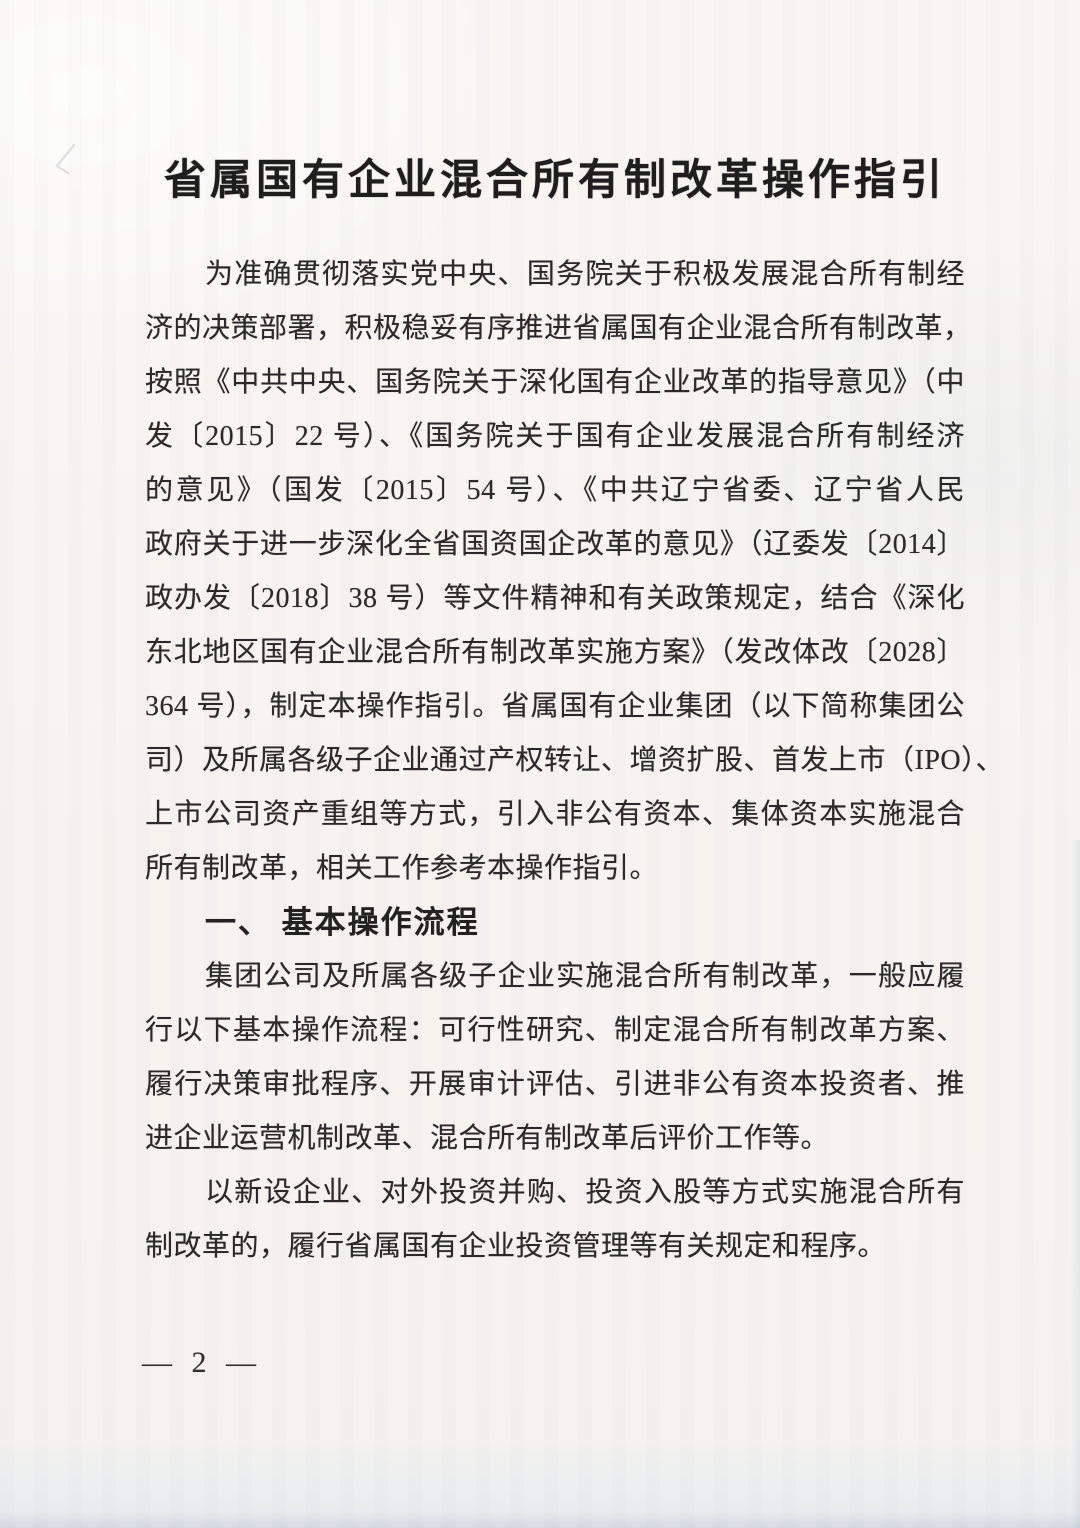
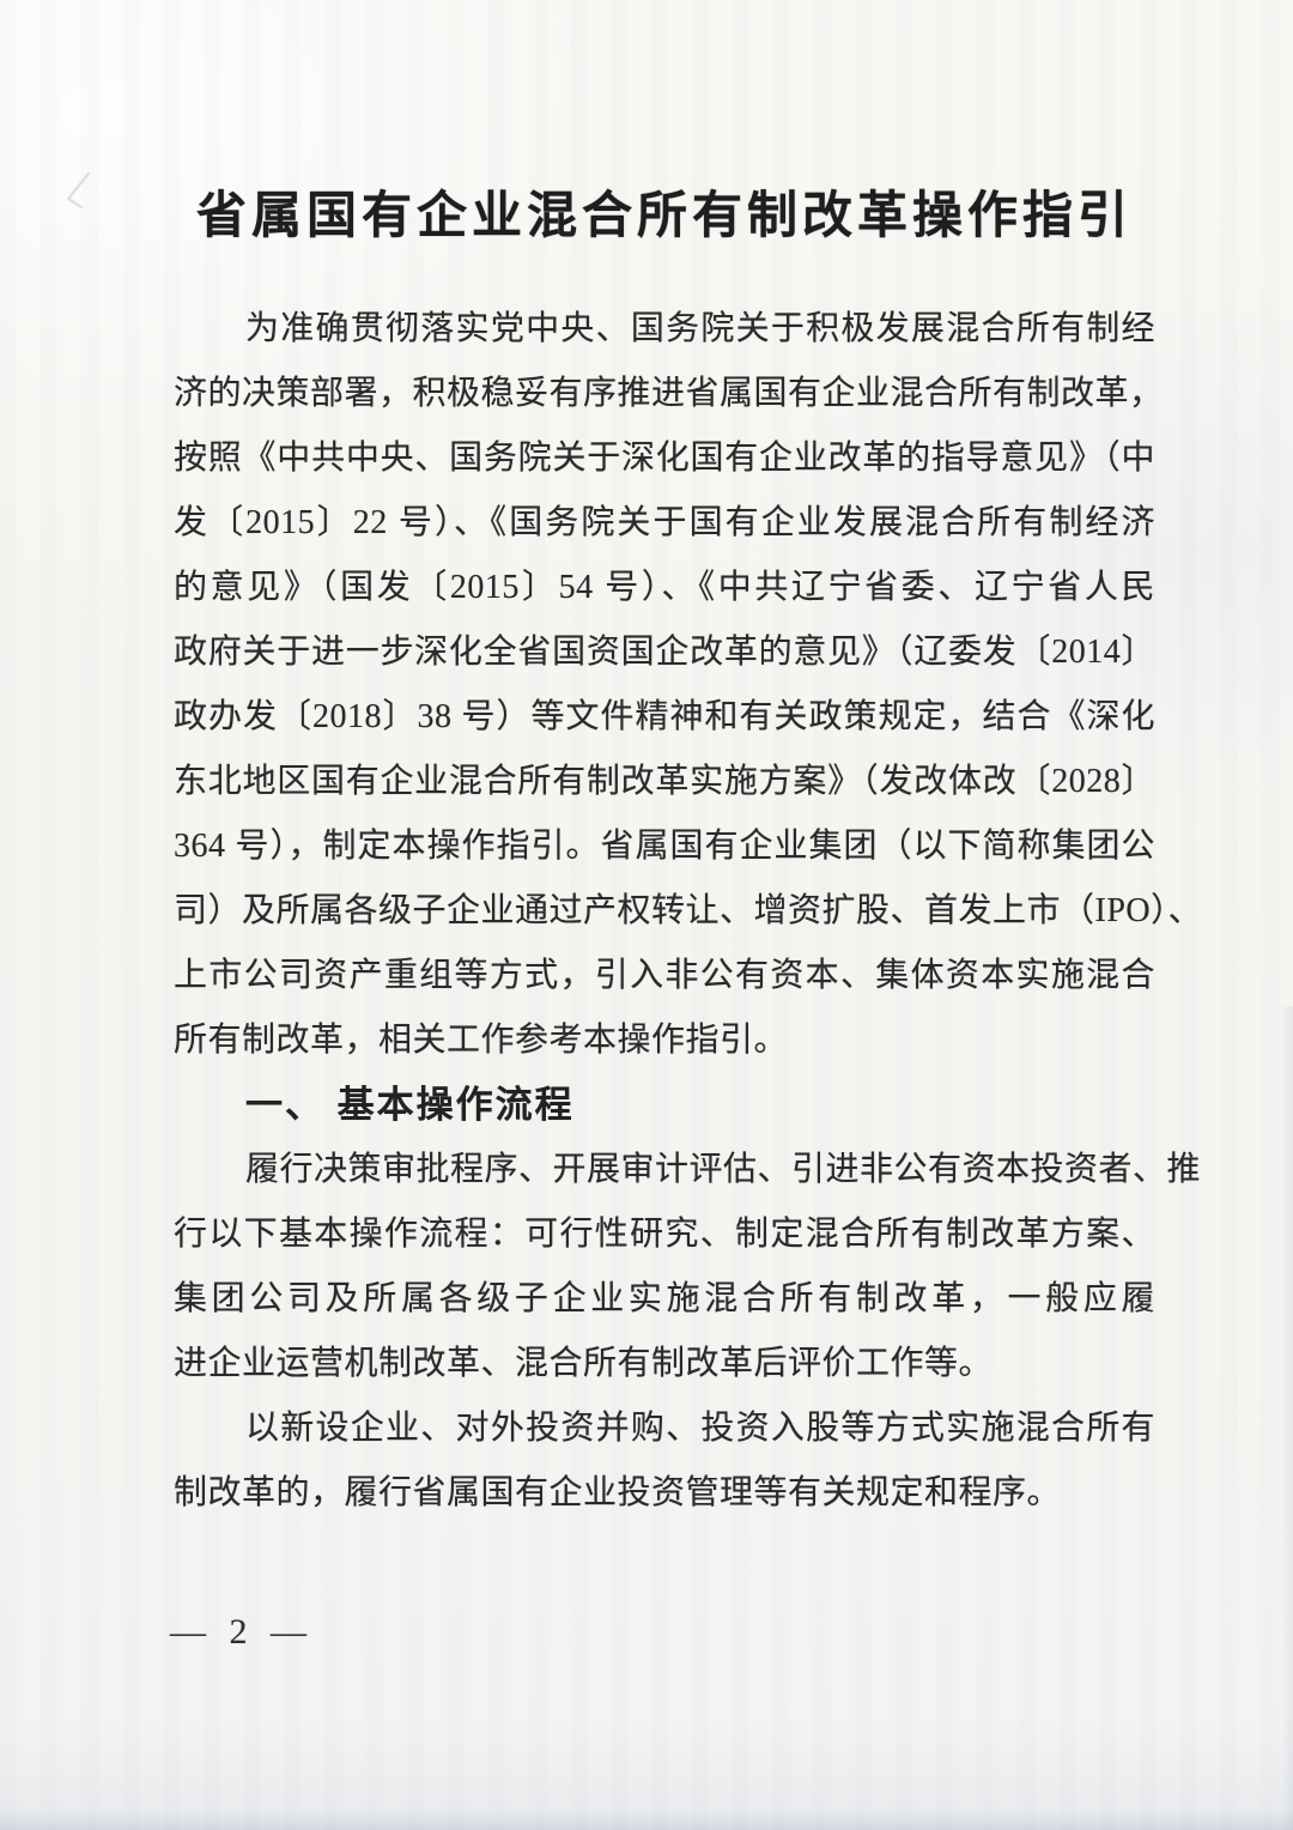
  省属国有企业混合所有制改革操作指引
  为准确贯彻落实党中央、国务院关于积极发展混合所有制经
  济的决策部署，积极稳妥有序推进省属国有企业混合所有制改革，
  按照《中共中央、国务院关于深化国有企业改革的指导意见》（中
  发〔2015〕22 号）、《国务院关于国有企业发展混合所有制经济
  的意见》（国发〔2015〕54 号）、《中共辽宁省委、辽宁省人民
  政府关于进一步深化全省国资国企改革的意见》（辽委发〔2014〕
  政办发〔2018〕38 号）等文件精神和有关政策规定，结合《深化
  东北地区国有企业混合所有制改革实施方案》（发改体改〔2028〕
  364 号），制定本操作指引。省属国有企业集团（以下简称集团公
  司）及所属各级子企业通过产权转让、增资扩股、首发上市（IPO）、
  上市公司资产重组等方式，引入非公有资本、集体资本实施混合
  所有制改革，相关工作参考本操作指引。
  一、 基本操作流程
- 集团公司及所属各级子企业实施混合所有制改革，一般应履
+ 履行决策审批程序、开展审计评估、引进非公有资本投资者、推
  行以下基本操作流程：可行性研究、制定混合所有制改革方案、
- 履行决策审批程序、开展审计评估、引进非公有资本投资者、推
+ 集团公司及所属各级子企业实施混合所有制改革，一般应履
  进企业运营机制改革、混合所有制改革后评价工作等。
  以新设企业、对外投资并购、投资入股等方式实施混合所有
  制改革的，履行省属国有企业投资管理等有关规定和程序。
  — 2 —
